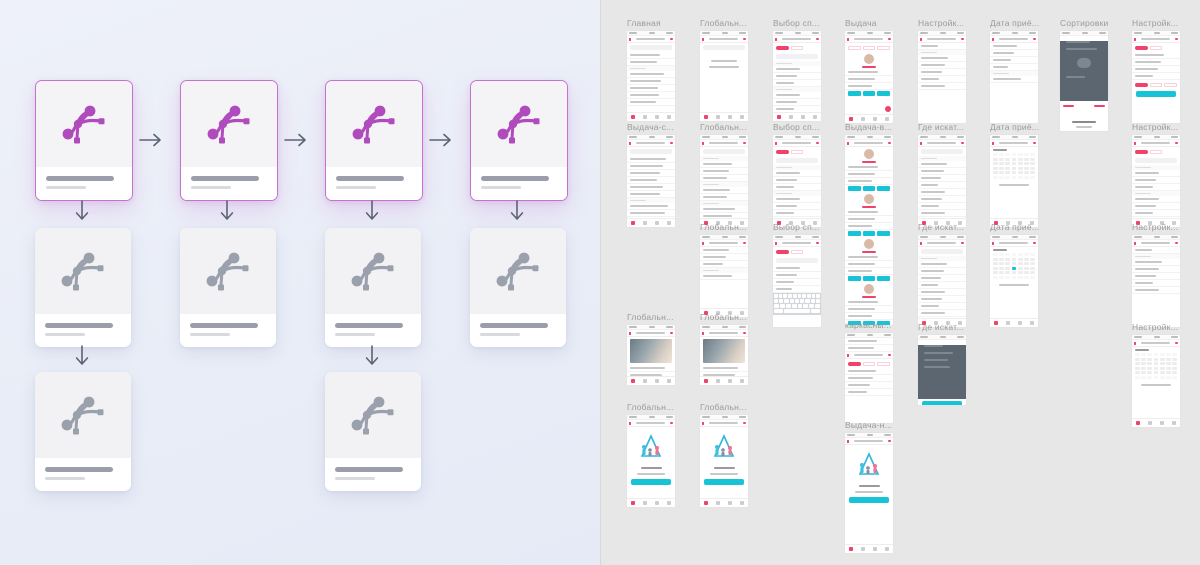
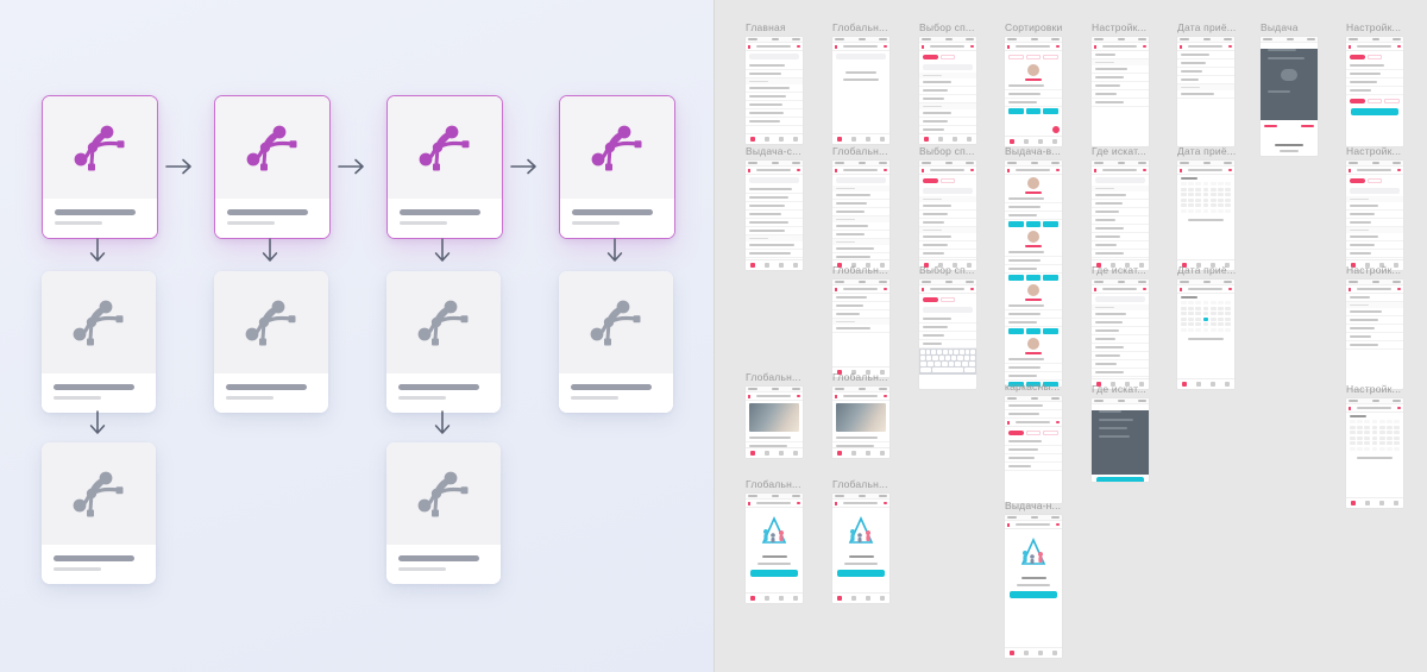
  Главная
  Выдача-с...
  Глобальн...
  Глобальн...
  Глобальн...
  Глобальн...
  Глобальн...
  Глобальн...
  Глобальн...
  Выбор сп...
  Выбор сп...
  Выбор сп...
- Выдача
+ Сортировки
  Выдача-в...
  каркасны...
  Выдача-н...
  Настройк...
  Где искат...
  Где искат...
  Где искат...
  Дата приё...
  Дата приё...
  Дата приё...
- Сортировки
+ Выдача
  Настройк...
  Настройк...
  Настройк...
  Настройк...
